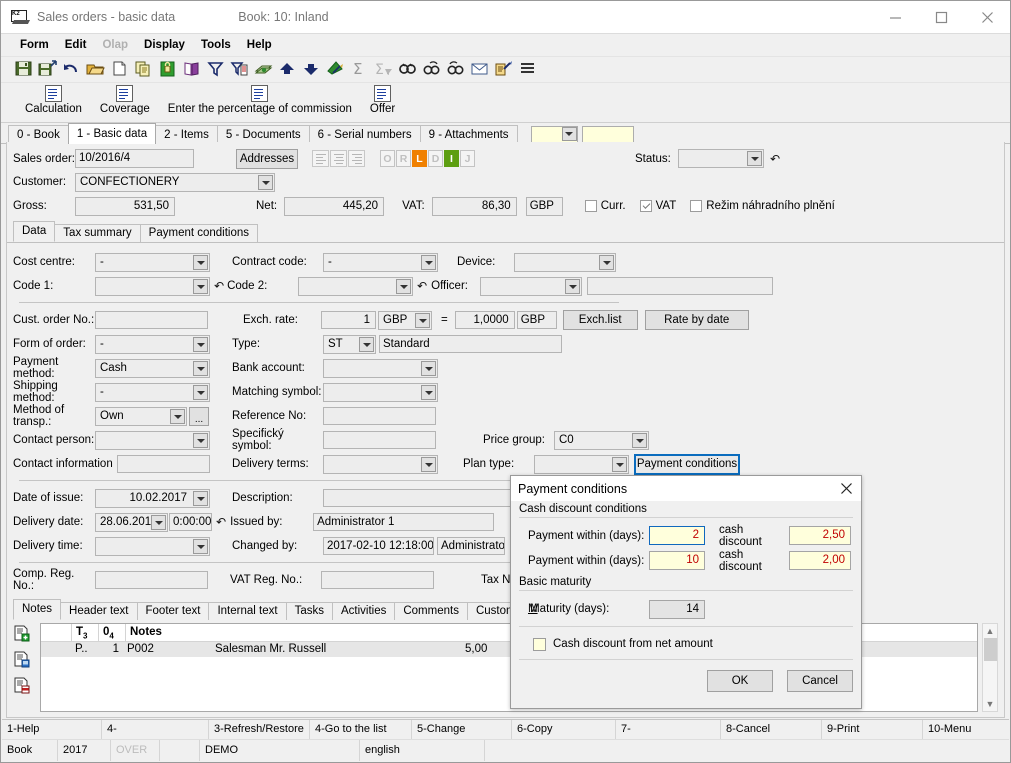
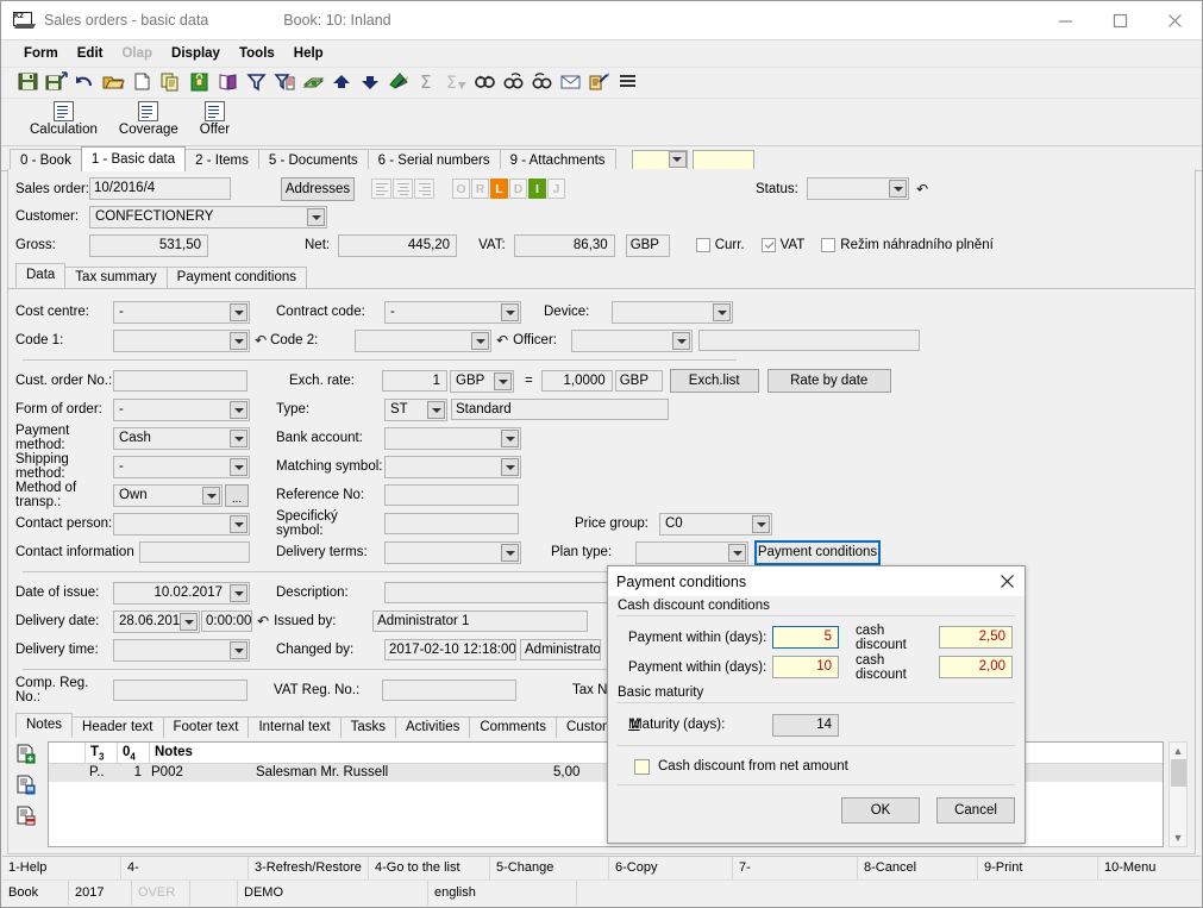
  Sales orders - basic data
  Book: 10: Inland
  Form
  Edit
  Olap
  Display
  Tools
  Help
  Σ
  Σ
  Calculation
  Coverage
- Enter the percentage of commission
  Offer
  0 - Book
  1 - Basic data
  2 - Items
  5 - Documents
  6 - Serial numbers
  9 - Attachments
  Sales order:
  10/2016/4
  Addresses
  O
  R
  L
  D
  I
  J
  Status:
  Customer:
  CONFECTIONERY
  Gross:
  531,50
  Net:
  445,20
  VAT:
  86,30
  GBP
  Curr.
  VAT
  Režim náhradního plnění
  Data
  Tax summary
  Payment conditions
  Cost centre:
  -
  Contract code:
  -
  Device:
  Code 1:
  Code 2:
  Officer:
  Cust. order No.:
  Exch. rate:
  1
  GBP
  =
  1,0000
  GBP
  Exch.list
  Rate by date
  Form of order:
  -
  Type:
  ST
  Standard
  Payment method:
  Cash
  Bank account:
  Shipping method:
  -
  Matching symbol:
  Method of transp.:
  Own
  ...
  Reference No:
  Contact person:
  Specifický symbol:
  Price group:
  C0
  Contact information
  Delivery terms:
  Plan type:
  Payment conditions
  Date of issue:
  10.02.2017
  Description:
  Delivery date:
  28.06.201
  0:00:00
  Issued by:
  Administrator 1
  Delivery time:
  Changed by:
  2017-02-10 12:18:00
  Administrato
  Comp. Reg. No.:
  VAT Reg. No.:
  Notes
  Header text
  Footer text
  Internal text
  Tasks
  Activities
  Comments
  T3
  04
  Notes
  P..
  1
  P002
  Salesman Mr. Russell
  5,00
  ▲
  ▼
  1-Help
  4-
  3-Refresh/Restore
  4-Go to the list
  5-Change
  6-Copy
  7-
  8-Cancel
  9-Print
  10-Menu
  Book
  2017
  OVER
  DEMO
  english
  Payment conditions
  Cash discount conditions
  Payment within (days):
- 2
+ 5
  cash discount
  2,50
  Payment within (days):
  10
  cash discount
  2,00
  Basic maturity
  MMaturity (days):
  14
  Cash discount from net amount
  OK
  Cancel
